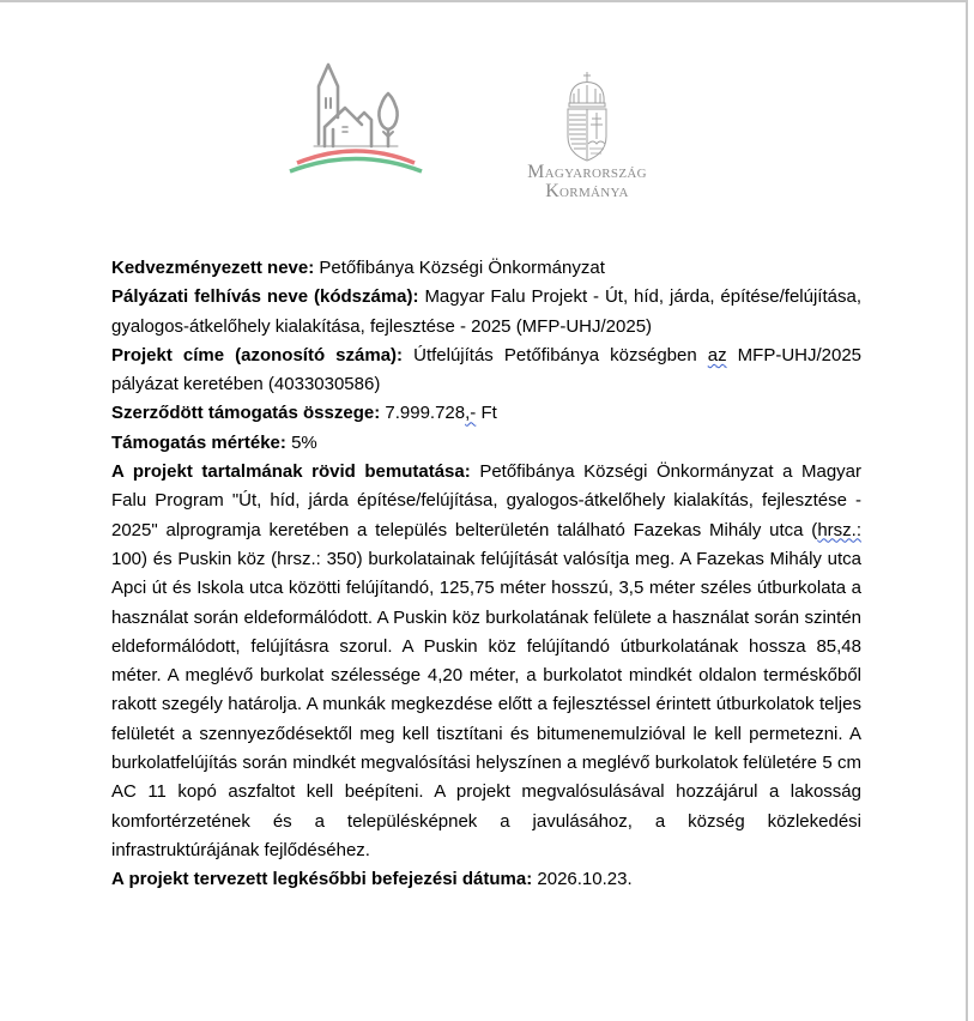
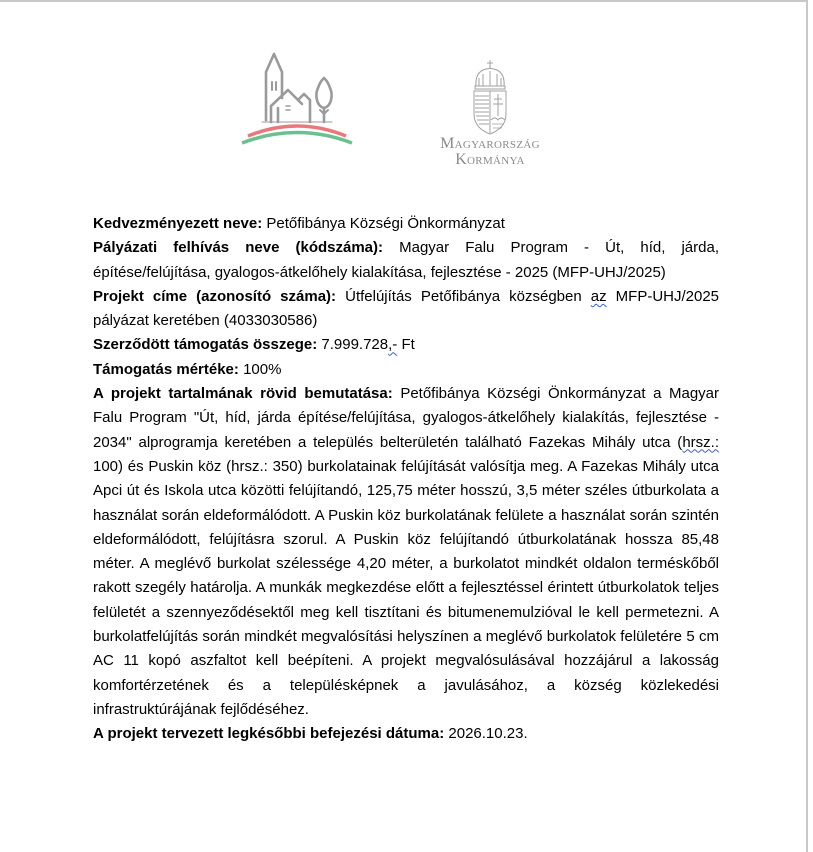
  Magyarország
  Kormánya
  Kedvezményezett neve: Petőfibánya Községi Önkormányzat
- Pályázati felhívás neve (kódszáma): Magyar Falu Projekt - Út, híd, járda, építése/felújítása, gyalogos-átkelőhely kialakítása, fejlesztése - 2025 (MFP-UHJ/2025)
+ Pályázati felhívás neve (kódszáma): Magyar Falu Program - Út, híd, járda, építése/felújítása, gyalogos-átkelőhely kialakítása, fejlesztése - 2025 (MFP-UHJ/2025)
  Projekt címe (azonosító száma): Útfelújítás Petőfibánya községben az MFP-UHJ/2025 pályázat keretében (4033030586)
  Szerződött támogatás összege: 7.999.728,- Ft
- Támogatás mértéke: 5%
+ Támogatás mértéke: 100%
- A projekt tartalmának rövid bemutatása: Petőfibánya Községi Önkormányzat a Magyar Falu Program "Út, híd, járda építése/felújítása, gyalogos-átkelőhely kialakítás, fejlesztése - 2025" alprogramja keretében a település belterületén található Fazekas Mihály utca (hrsz.: 100) és Puskin köz (hrsz.: 350) burkolatainak felújítását valósítja meg. A Fazekas Mihály utca Apci út és Iskola utca közötti felújítandó, 125,75 méter hosszú, 3,5 méter széles útburkolata a használat során eldeformálódott. A Puskin köz burkolatának felülete a használat során szintén eldeformálódott, felújításra szorul. A Puskin köz felújítandó útburkolatának hossza 85,48 méter. A meglévő burkolat szélessége 4,20 méter, a burkolatot mindkét oldalon terméskőből rakott szegély határolja. A munkák megkezdése előtt a fejlesztéssel érintett útburkolatok teljes felületét a szennyeződésektől meg kell tisztítani és bitumenemulzióval le kell permetezni. A burkolatfelújítás során mindkét megvalósítási helyszínen a meglévő burkolatok felületére 5 cm AC 11 kopó aszfaltot kell beépíteni. A projekt megvalósulásával hozzájárul a lakosság komfortérzetének és a településképnek a javulásához, a község közlekedési infrastruktúrájának fejlődéséhez.
+ A projekt tartalmának rövid bemutatása: Petőfibánya Községi Önkormányzat a Magyar Falu Program "Út, híd, járda építése/felújítása, gyalogos-átkelőhely kialakítás, fejlesztése - 2034" alprogramja keretében a település belterületén található Fazekas Mihály utca (hrsz.: 100) és Puskin köz (hrsz.: 350) burkolatainak felújítását valósítja meg. A Fazekas Mihály utca Apci út és Iskola utca közötti felújítandó, 125,75 méter hosszú, 3,5 méter széles útburkolata a használat során eldeformálódott. A Puskin köz burkolatának felülete a használat során szintén eldeformálódott, felújításra szorul. A Puskin köz felújítandó útburkolatának hossza 85,48 méter. A meglévő burkolat szélessége 4,20 méter, a burkolatot mindkét oldalon terméskőből rakott szegély határolja. A munkák megkezdése előtt a fejlesztéssel érintett útburkolatok teljes felületét a szennyeződésektől meg kell tisztítani és bitumenemulzióval le kell permetezni. A burkolatfelújítás során mindkét megvalósítási helyszínen a meglévő burkolatok felületére 5 cm AC 11 kopó aszfaltot kell beépíteni. A projekt megvalósulásával hozzájárul a lakosság komfortérzetének és a településképnek a javulásához, a község közlekedési infrastruktúrájának fejlődéséhez.
  A projekt tervezett legkésőbbi befejezési dátuma: 2026.10.23.
